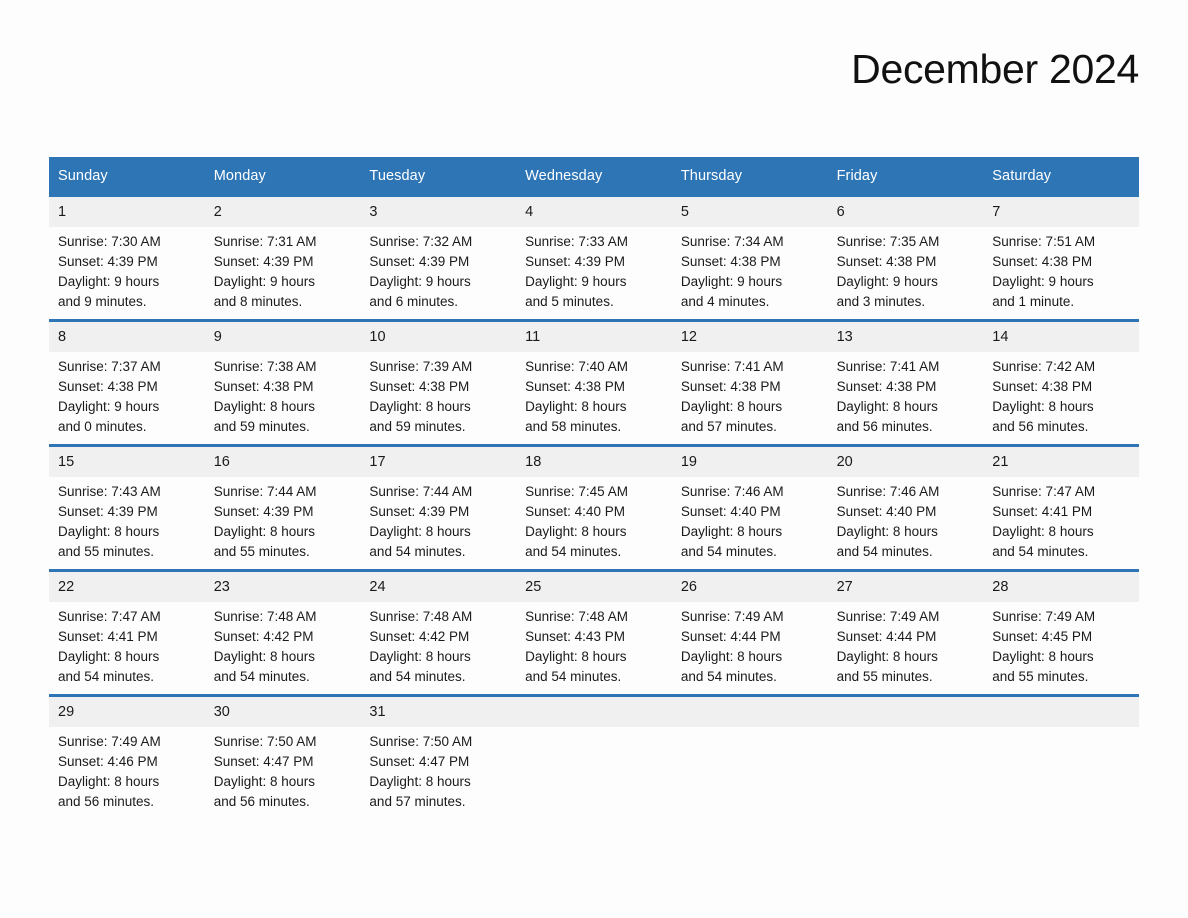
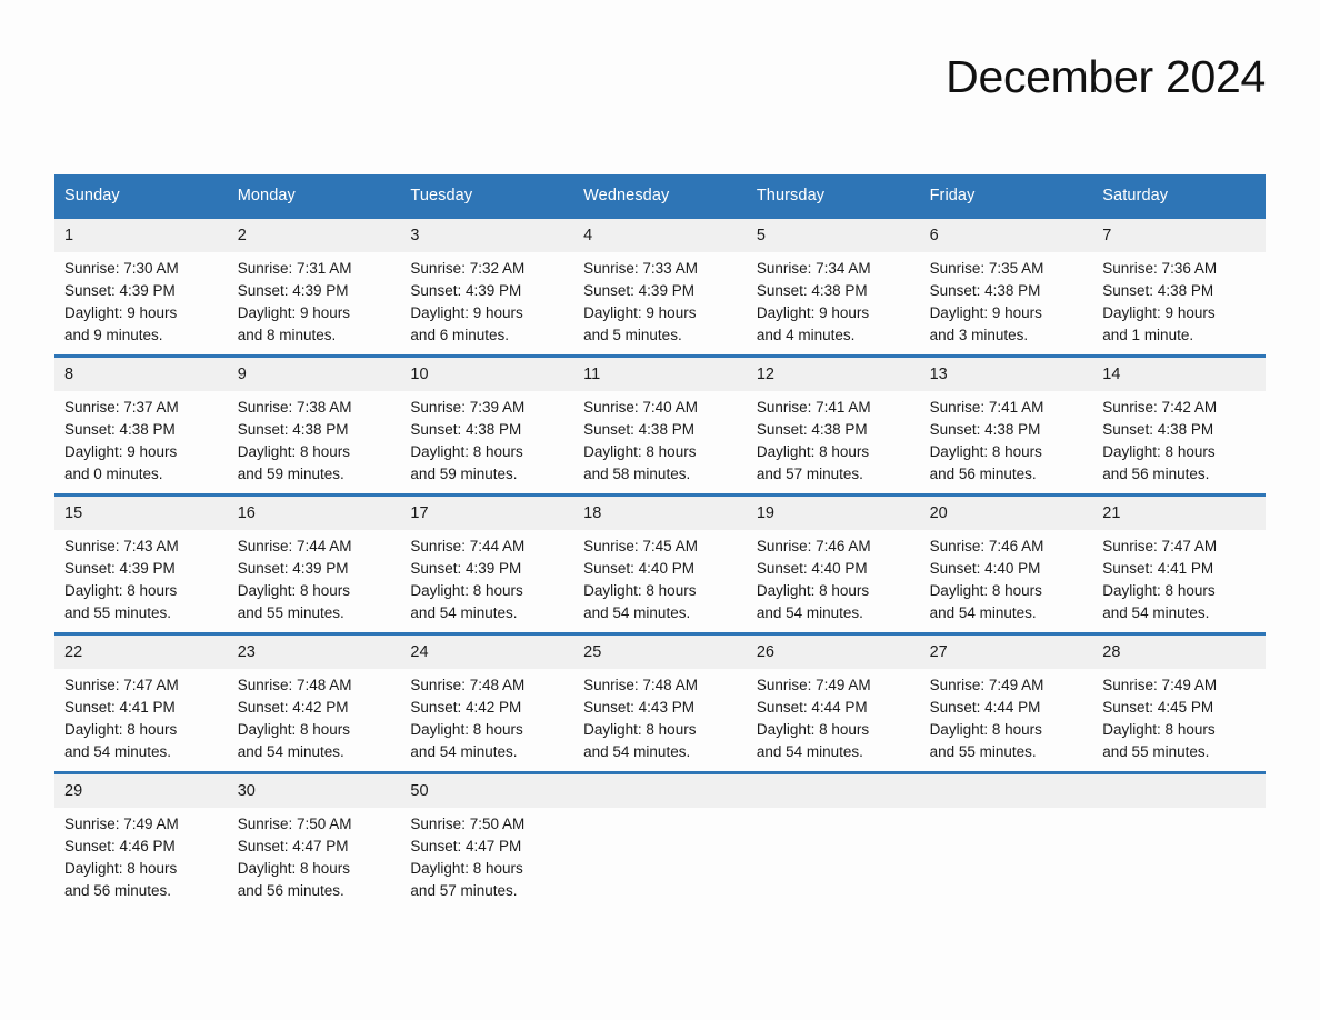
  December 2024
  Sunday
  Monday
  Tuesday
  Wednesday
  Thursday
  Friday
  Saturday
  1
  Sunrise: 7:30 AM
  Sunset: 4:39 PM
  Daylight: 9 hours
  and 9 minutes.
  2
  Sunrise: 7:31 AM
  Sunset: 4:39 PM
  Daylight: 9 hours
  and 8 minutes.
  3
  Sunrise: 7:32 AM
  Sunset: 4:39 PM
  Daylight: 9 hours
  and 6 minutes.
  4
  Sunrise: 7:33 AM
  Sunset: 4:39 PM
  Daylight: 9 hours
  and 5 minutes.
  5
  Sunrise: 7:34 AM
  Sunset: 4:38 PM
  Daylight: 9 hours
  and 4 minutes.
  6
  Sunrise: 7:35 AM
  Sunset: 4:38 PM
  Daylight: 9 hours
  and 3 minutes.
  7
- Sunrise: 7:51 AM
+ Sunrise: 7:36 AM
  Sunset: 4:38 PM
  Daylight: 9 hours
  and 1 minute.
  8
  Sunrise: 7:37 AM
  Sunset: 4:38 PM
  Daylight: 9 hours
  and 0 minutes.
  9
  Sunrise: 7:38 AM
  Sunset: 4:38 PM
  Daylight: 8 hours
  and 59 minutes.
  10
  Sunrise: 7:39 AM
  Sunset: 4:38 PM
  Daylight: 8 hours
  and 59 minutes.
  11
  Sunrise: 7:40 AM
  Sunset: 4:38 PM
  Daylight: 8 hours
  and 58 minutes.
  12
  Sunrise: 7:41 AM
  Sunset: 4:38 PM
  Daylight: 8 hours
  and 57 minutes.
  13
  Sunrise: 7:41 AM
  Sunset: 4:38 PM
  Daylight: 8 hours
  and 56 minutes.
  14
  Sunrise: 7:42 AM
  Sunset: 4:38 PM
  Daylight: 8 hours
  and 56 minutes.
  15
  Sunrise: 7:43 AM
  Sunset: 4:39 PM
  Daylight: 8 hours
  and 55 minutes.
  16
  Sunrise: 7:44 AM
  Sunset: 4:39 PM
  Daylight: 8 hours
  and 55 minutes.
  17
  Sunrise: 7:44 AM
  Sunset: 4:39 PM
  Daylight: 8 hours
  and 54 minutes.
  18
  Sunrise: 7:45 AM
  Sunset: 4:40 PM
  Daylight: 8 hours
  and 54 minutes.
  19
  Sunrise: 7:46 AM
  Sunset: 4:40 PM
  Daylight: 8 hours
  and 54 minutes.
  20
  Sunrise: 7:46 AM
  Sunset: 4:40 PM
  Daylight: 8 hours
  and 54 minutes.
  21
  Sunrise: 7:47 AM
  Sunset: 4:41 PM
  Daylight: 8 hours
  and 54 minutes.
  22
  Sunrise: 7:47 AM
  Sunset: 4:41 PM
  Daylight: 8 hours
  and 54 minutes.
  23
  Sunrise: 7:48 AM
  Sunset: 4:42 PM
  Daylight: 8 hours
  and 54 minutes.
  24
  Sunrise: 7:48 AM
  Sunset: 4:42 PM
  Daylight: 8 hours
  and 54 minutes.
  25
  Sunrise: 7:48 AM
  Sunset: 4:43 PM
  Daylight: 8 hours
  and 54 minutes.
  26
  Sunrise: 7:49 AM
  Sunset: 4:44 PM
  Daylight: 8 hours
  and 54 minutes.
  27
  Sunrise: 7:49 AM
  Sunset: 4:44 PM
  Daylight: 8 hours
  and 55 minutes.
  28
  Sunrise: 7:49 AM
  Sunset: 4:45 PM
  Daylight: 8 hours
  and 55 minutes.
  29
  Sunrise: 7:49 AM
  Sunset: 4:46 PM
  Daylight: 8 hours
  and 56 minutes.
  30
  Sunrise: 7:50 AM
  Sunset: 4:47 PM
  Daylight: 8 hours
  and 56 minutes.
- 31
+ 50
  Sunrise: 7:50 AM
  Sunset: 4:47 PM
  Daylight: 8 hours
  and 57 minutes.
